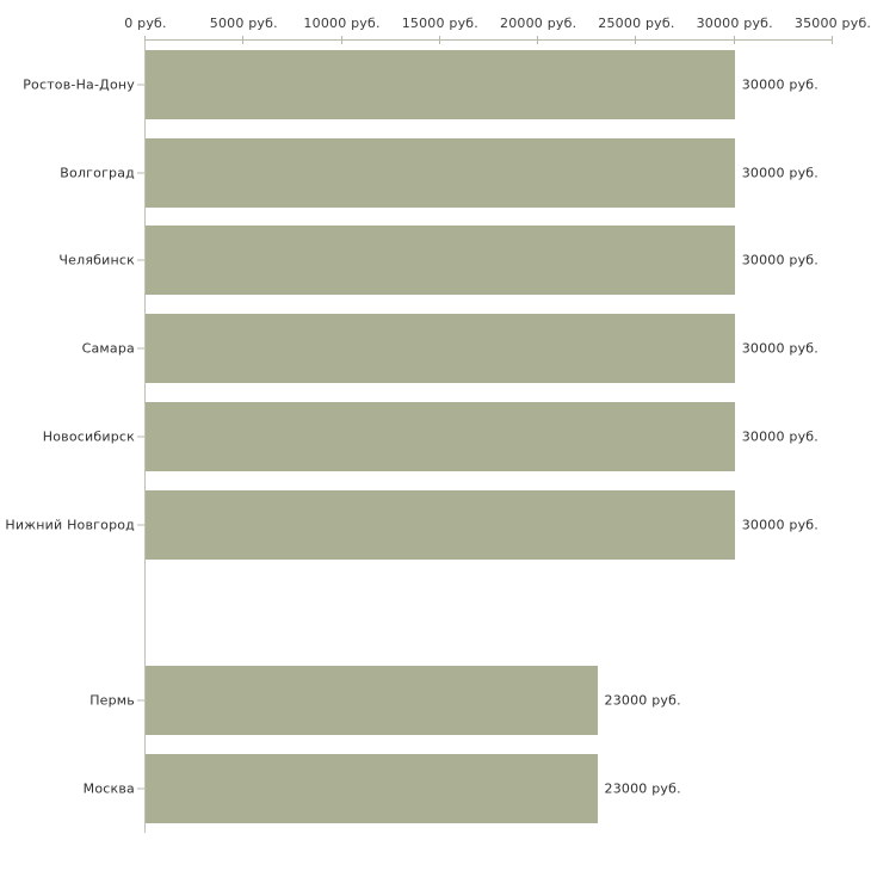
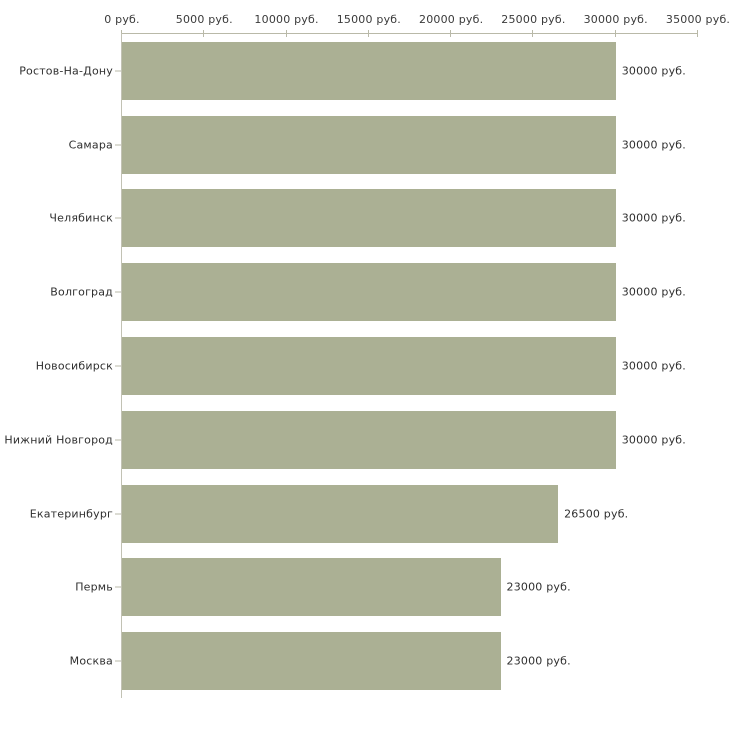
  0 руб.
  5000 руб.
  10000 руб.
  15000 руб.
  20000 руб.
  25000 руб.
  30000 руб.
  35000 руб.
  Ростов-На-Дону
  30000 руб.
- Волгоград
+ Самара
  30000 руб.
  Челябинск
  30000 руб.
- Самара
+ Волгоград
  30000 руб.
  Новосибирск
  30000 руб.
  Нижний Новгород
  30000 руб.
+ Екатеринбург
+ 26500 руб.
  Пермь
  23000 руб.
  Москва
  23000 руб.
